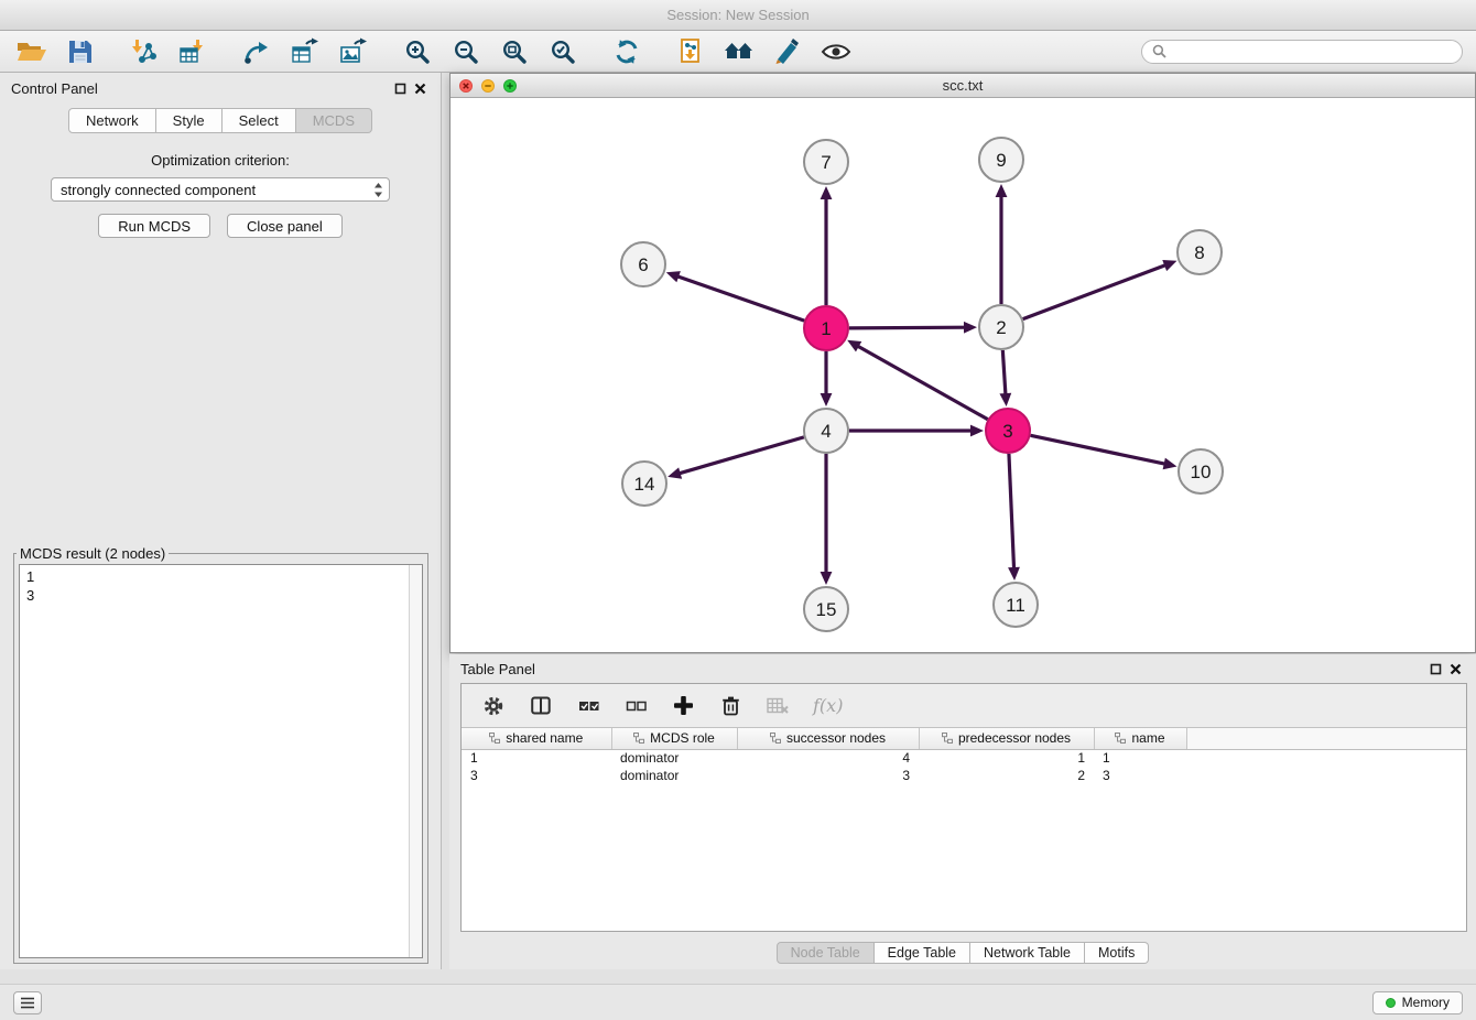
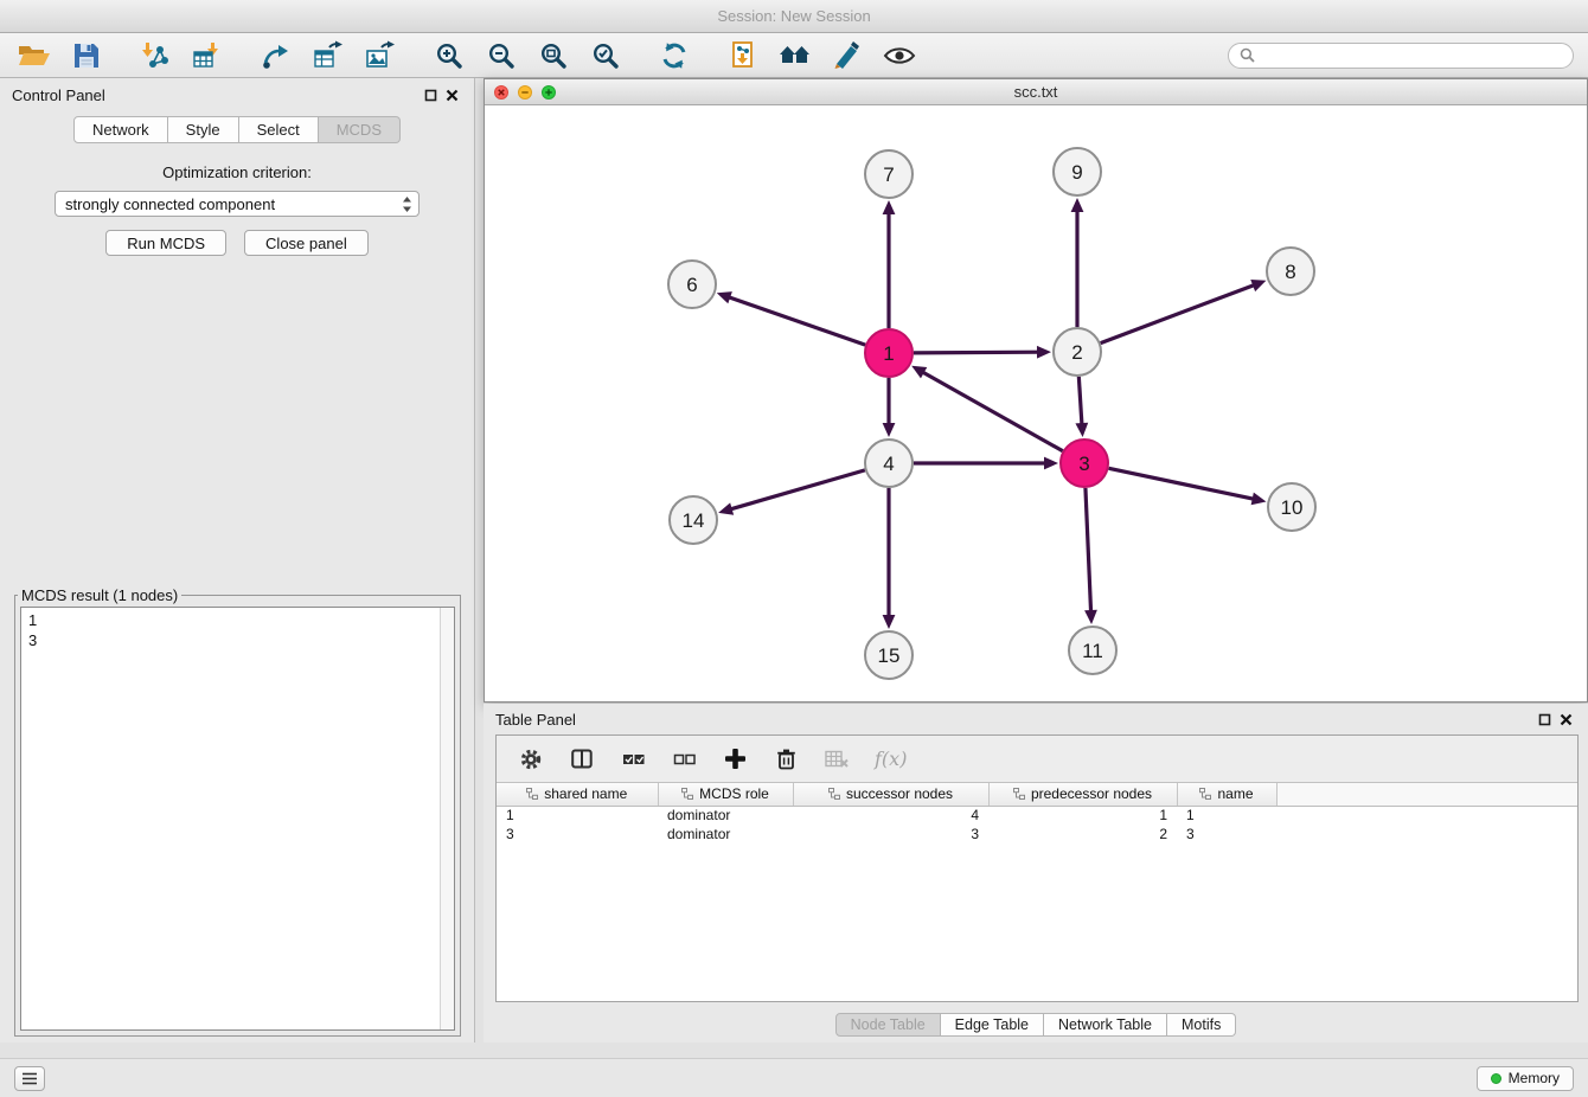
  Session: New Session
  Control Panel
  Network
  Style
  Select
  MCDS
  Optimization criterion:
  strongly connected component
  Run MCDS
  Close panel
- MCDS result (2 nodes)
+ MCDS result (1 nodes)
  1
  3
  scc.txt
  7
  9
  6
  8
  1
  2
  4
  3
  14
  10
  15
  11
  Table Panel
  f(x)
  shared name	MCDS role	successor nodes	predecessor nodes	name
  1	dominator	4	1	1
  3	dominator	3	2	3
  Node Table
  Edge Table
  Network Table
  Motifs
  Memory
